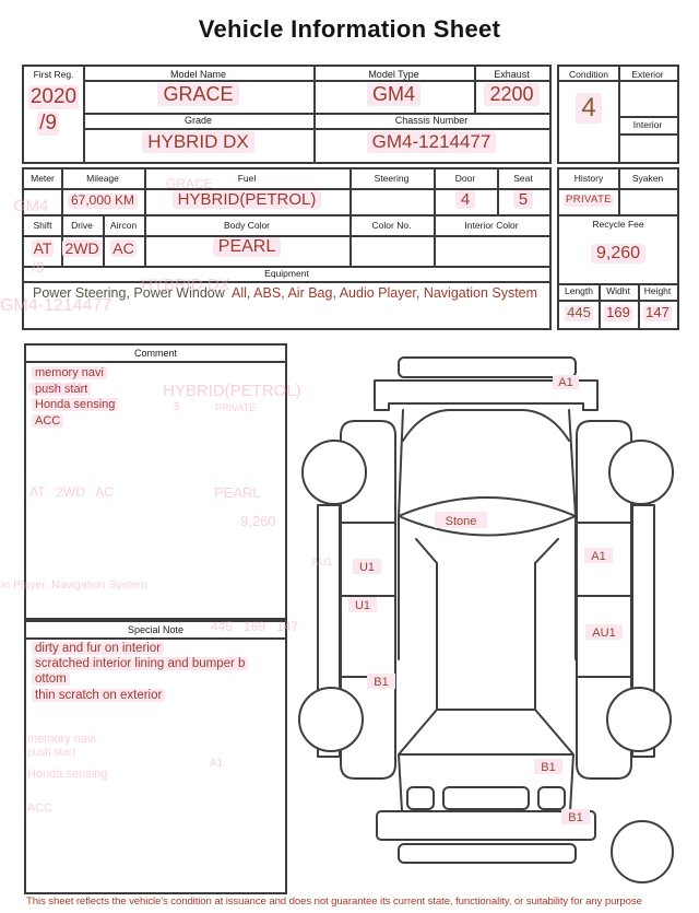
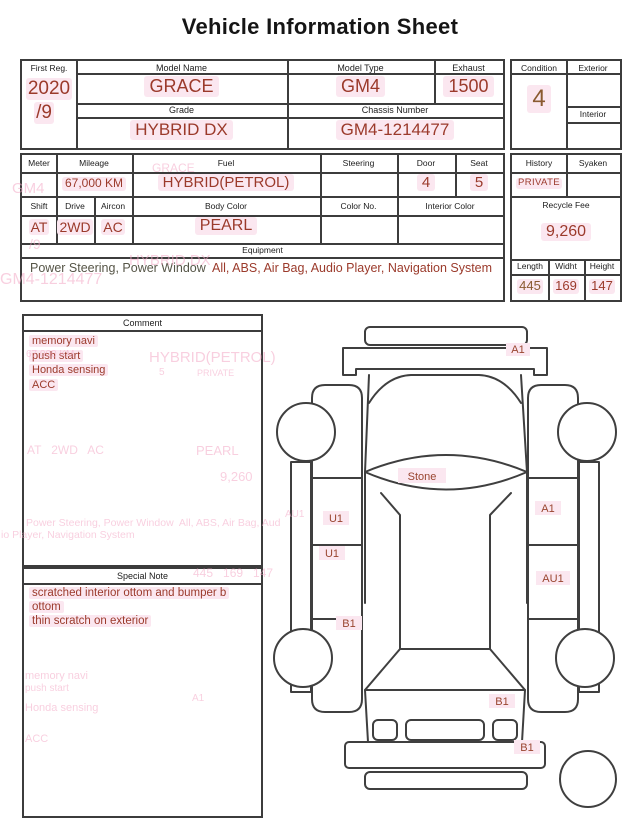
  Vehicle Information Sheet
  First Reg.
  2020
  /9
  Model Name
  GRACE
  Model Type
  GM4
  Exhaust
- 2200
+ 1500
  Grade
  HYBRID DX
  Chassis Number
  GM4-1214477
  Condition
  4
  Exterior
  Interior
  Meter
  Mileage
  Fuel
  Steering
  Door
  Seat
  67,000 KM
  HYBRID(PETROL)
  4
  5
  Shift
  Drive
  Aircon
  Body Color
  Color No.
  Interior Color
  AT
  2WD
  AC
  PEARL
  Equipment
  Power Steering, Power Window All, ABS, Air Bag, Audio Player, Navigation System
  History
  Syaken
  PRIVATE
  Recycle Fee
  9,260
  Length
  Widht
  Height
  445
  169
  147
  Comment
  memory navi
  push start
  Honda sensing
  ACC
  Special Note
- dirty and fur on interior
- scratched interior lining and bumper b
+ scratched interior ottom and bumper b
  ottom
  thin scratch on exterior
  A1
  Stone
  U1
  U1
  A1
  AU1
  B1
  B1
  B1
  GM4
  GRACE
  /9
  HYBRID DX
  GM4-1214477
  67,000 KM
  HYBRID(PETROL)
  5
  PRIVATE
  AT 2WD AC
  PEARL
  9,260
+ Power Steering, Power Window All, ABS, Air Bag, Aud
  io Player, Navigation System
  445 169 147
  memory navi
  push start
  Honda sensing
  ACC
  A1
  AU1
- This sheet reflects the vehicle's condition at issuance and does not guarantee its current state, functionality, or suitability for any purpose
